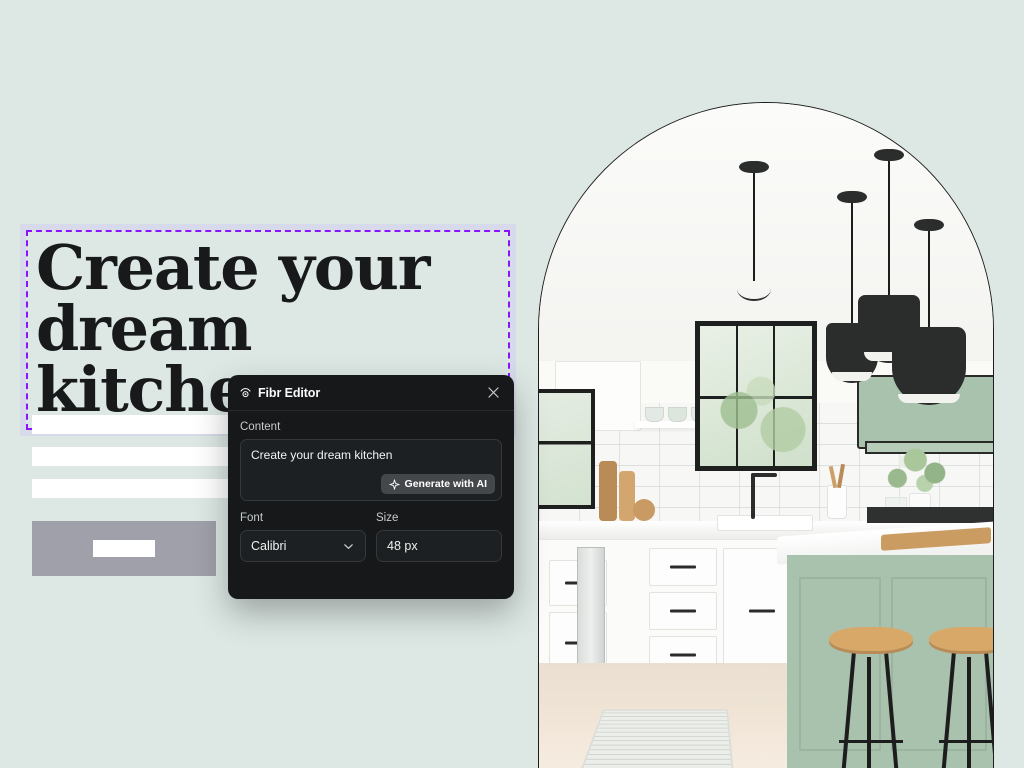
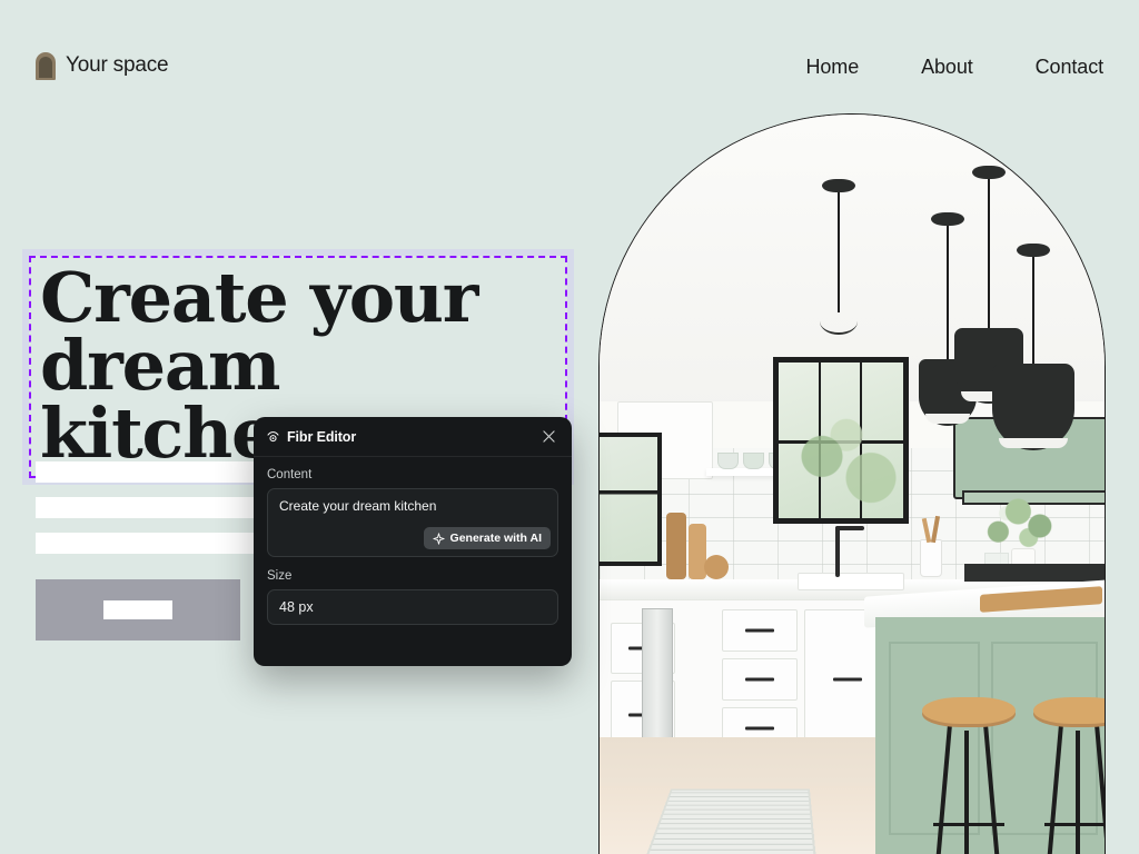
+ Your space
+ Home
+ About
+ Contact
  Create your
  dream kitch
  Fibr Editor
  Content
  Create your dream kitchen
  Generate with AI
- Font
- Calibri
  Size
  48 px
